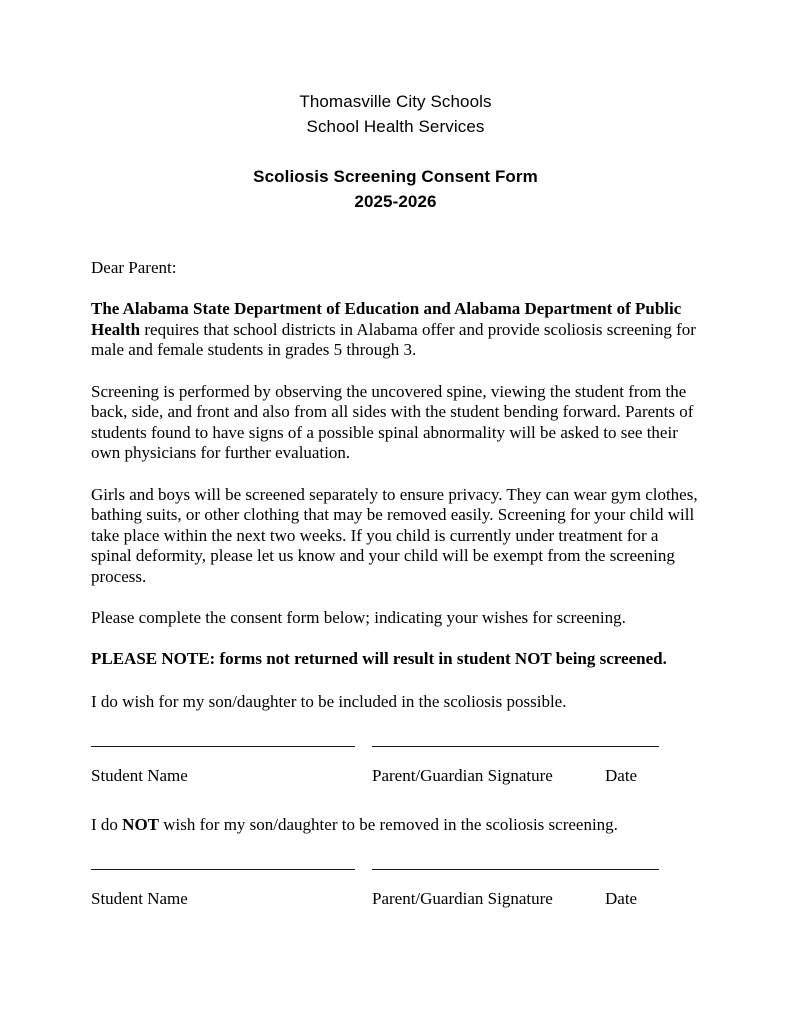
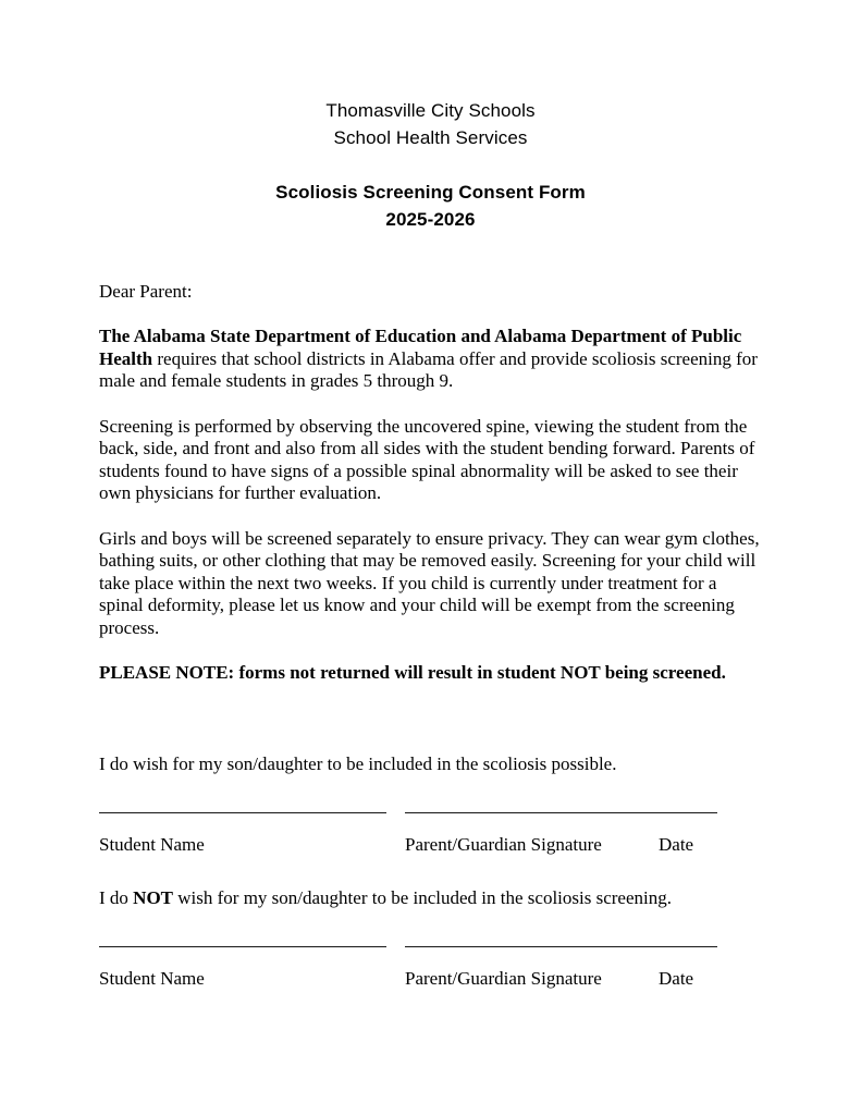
  Thomasville City Schools
  School Health Services
  Scoliosis Screening Consent Form
  2025-2026
  Dear Parent:
- The Alabama State Department of Education and Alabama Department of Public Health requires that school districts in Alabama offer and provide scoliosis screening for male and female students in grades 5 through 3.
+ The Alabama State Department of Education and Alabama Department of Public Health requires that school districts in Alabama offer and provide scoliosis screening for male and female students in grades 5 through 9.
  Screening is performed by observing the uncovered spine, viewing the student from the back, side, and front and also from all sides with the student bending forward. Parents of students found to have signs of a possible spinal abnormality will be asked to see their own physicians for further evaluation.
  Girls and boys will be screened separately to ensure privacy. They can wear gym clothes, bathing suits, or other clothing that may be removed easily. Screening for your child will take place within the next two weeks. If you child is currently under treatment for a spinal deformity, please let us know and your child will be exempt from the screening process.
- Please complete the consent form below; indicating your wishes for screening.
  PLEASE NOTE: forms not returned will result in student NOT being screened.
  I do wish for my son/daughter to be included in the scoliosis possible.
  Student Name
  Parent/Guardian Signature
  Date
- I do NOT wish for my son/daughter to be removed in the scoliosis screening.
+ I do NOT wish for my son/daughter to be included in the scoliosis screening.
  Student Name
  Parent/Guardian Signature
  Date
